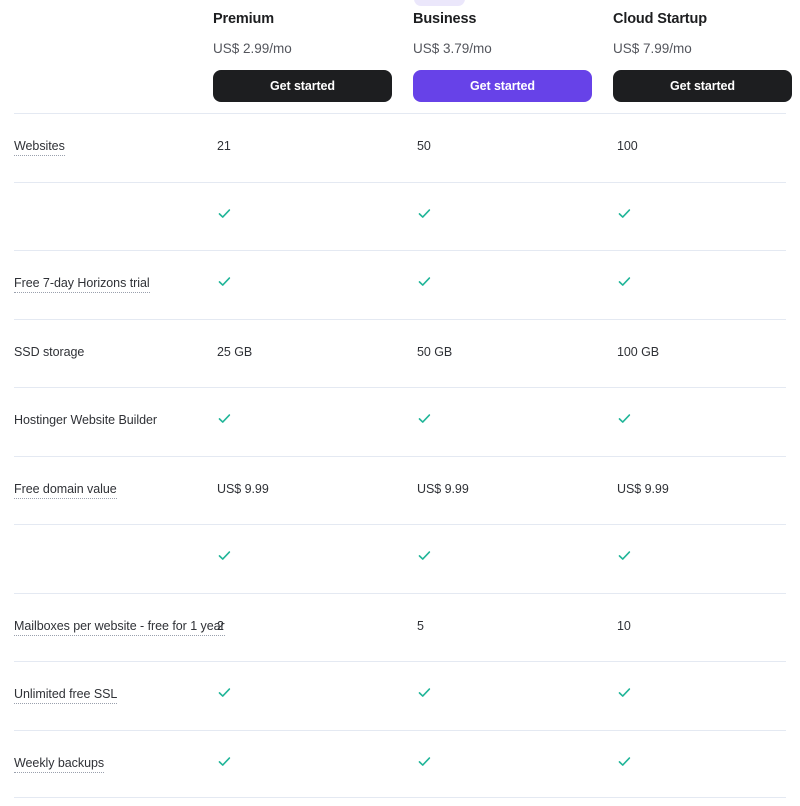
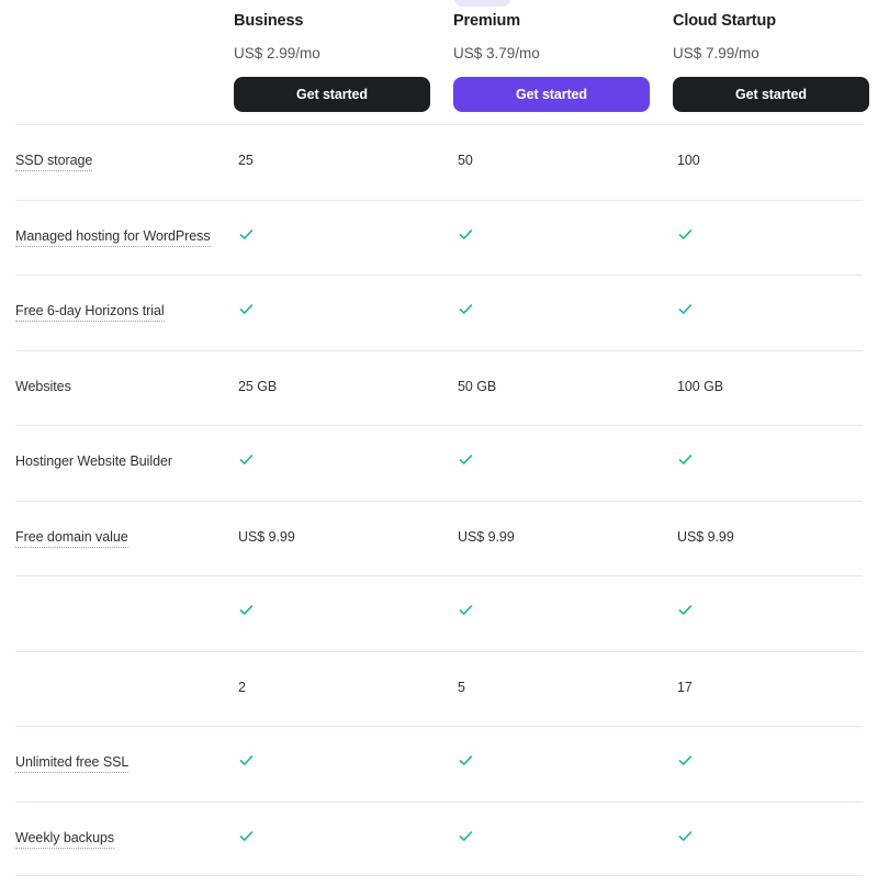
- Premium
+ Business
  US$ 2.99/mo
  Get started
- Business
+ Premium
  US$ 3.79/mo
  Get started
  Cloud Startup
  US$ 7.99/mo
  Get started
- Websites
+ SSD storage
- 21
+ 25
  50
  100
+ Managed hosting for WordPress
- Free 7-day Horizons trial
+ Free 6-day Horizons trial
- SSD storage
+ Websites
  25 GB
  50 GB
  100 GB
  Hostinger Website Builder
  Free domain value
  US$ 9.99
  US$ 9.99
  US$ 9.99
- Mailboxes per website - free for 1 year
  2
  5
- 10
+ 17
  Unlimited free SSL
  Weekly backups
